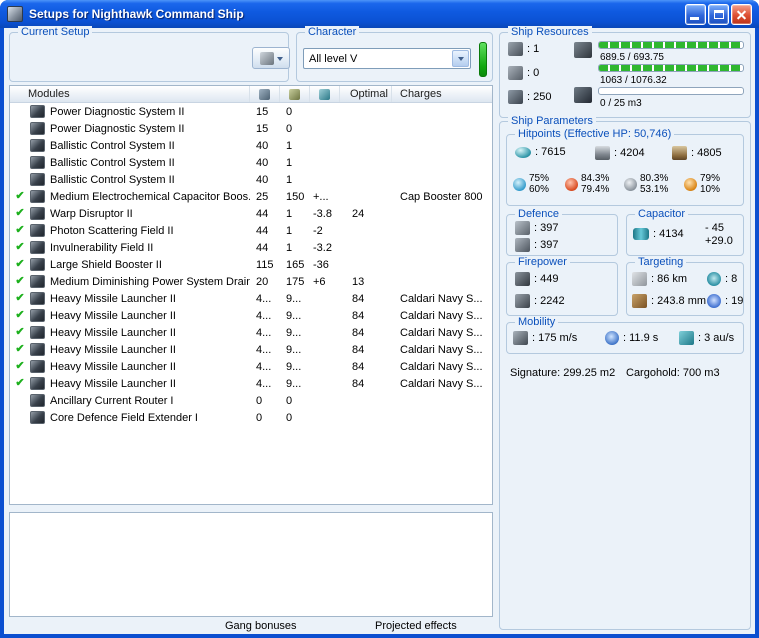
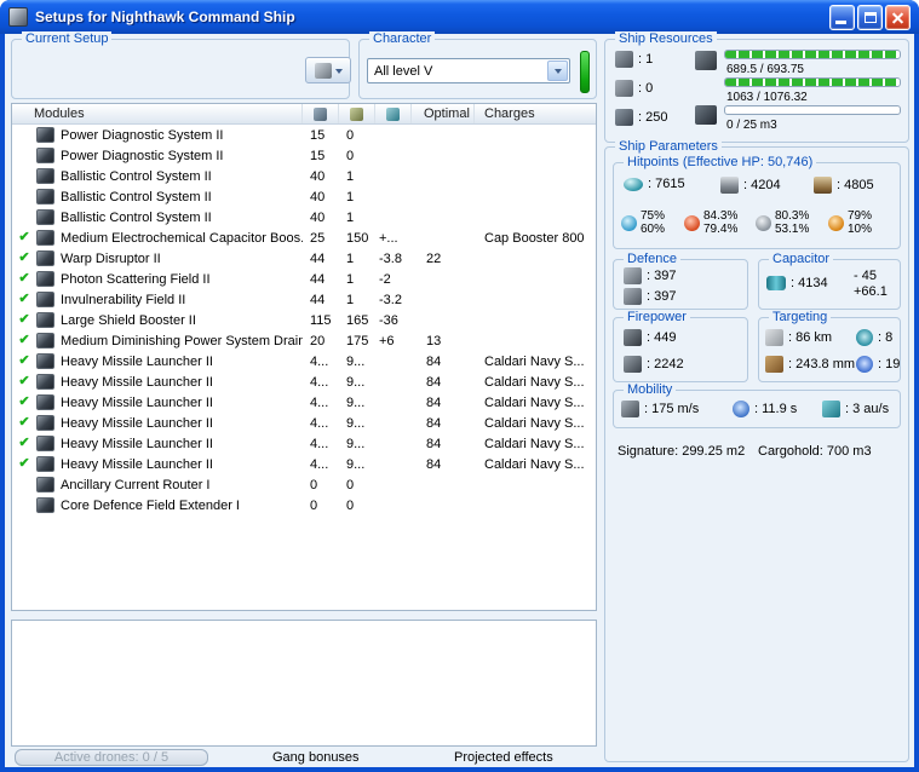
  Setups for Nighthawk Command Ship
  Current Setup
  Character
  All level V
  Modules
  Optimal
  Charges
  Power Diagnostic System II
  15
  0
  Power Diagnostic System II
  15
  0
  Ballistic Control System II
  40
  1
  Ballistic Control System II
  40
  1
  Ballistic Control System II
  40
  1
  ✔
  Medium Electrochemical Capacitor Boos.
  25
  150
  +...
  Cap Booster 800
  ✔
  Warp Disruptor II
  44
  1
  -3.8
- 24
+ 22
  ✔
  Photon Scattering Field II
  44
  1
  -2
  ✔
  Invulnerability Field II
  44
  1
  -3.2
  ✔
  Large Shield Booster II
  115
  165
  -36
  ✔
  Medium Diminishing Power System Drain
  20
  175
  +6
  13
  ✔
  Heavy Missile Launcher II
  4...
  9...
  84
  Caldari Navy S...
  ✔
  Heavy Missile Launcher II
  4...
  9...
  84
  Caldari Navy S...
  ✔
  Heavy Missile Launcher II
  4...
  9...
  84
  Caldari Navy S...
  ✔
  Heavy Missile Launcher II
  4...
  9...
  84
  Caldari Navy S...
  ✔
  Heavy Missile Launcher II
  4...
  9...
  84
  Caldari Navy S...
  ✔
  Heavy Missile Launcher II
  4...
  9...
  84
  Caldari Navy S...
  Ancillary Current Router I
  0
  0
  Core Defence Field Extender I
  0
  0
+ Active drones: 0 / 5
  Gang bonuses
  Projected effects
  Ship Resources
  : 1
  : 0
  : 250
  689.5 / 693.75
  1063 / 1076.32
  0 / 25 m3
  Ship Parameters
  Hitpoints (Effective HP: 50,746)
  : 7615
  : 4204
  : 4805
  75%
  60%
  84.3%
  79.4%
  80.3%
  53.1%
  79%
  10%
  Defence
  : 397
  : 397
  Capacitor
  : 4134
  - 45
- +29.0
+ +66.1
  Firepower
  : 449
  : 2242
  Targeting
  : 86 km
  : 8
  : 243.8 mm
  : 19
  Mobility
  : 175 m/s
  : 11.9 s
  : 3 au/s
  Signature: 299.25 m2
  Cargohold: 700 m3
